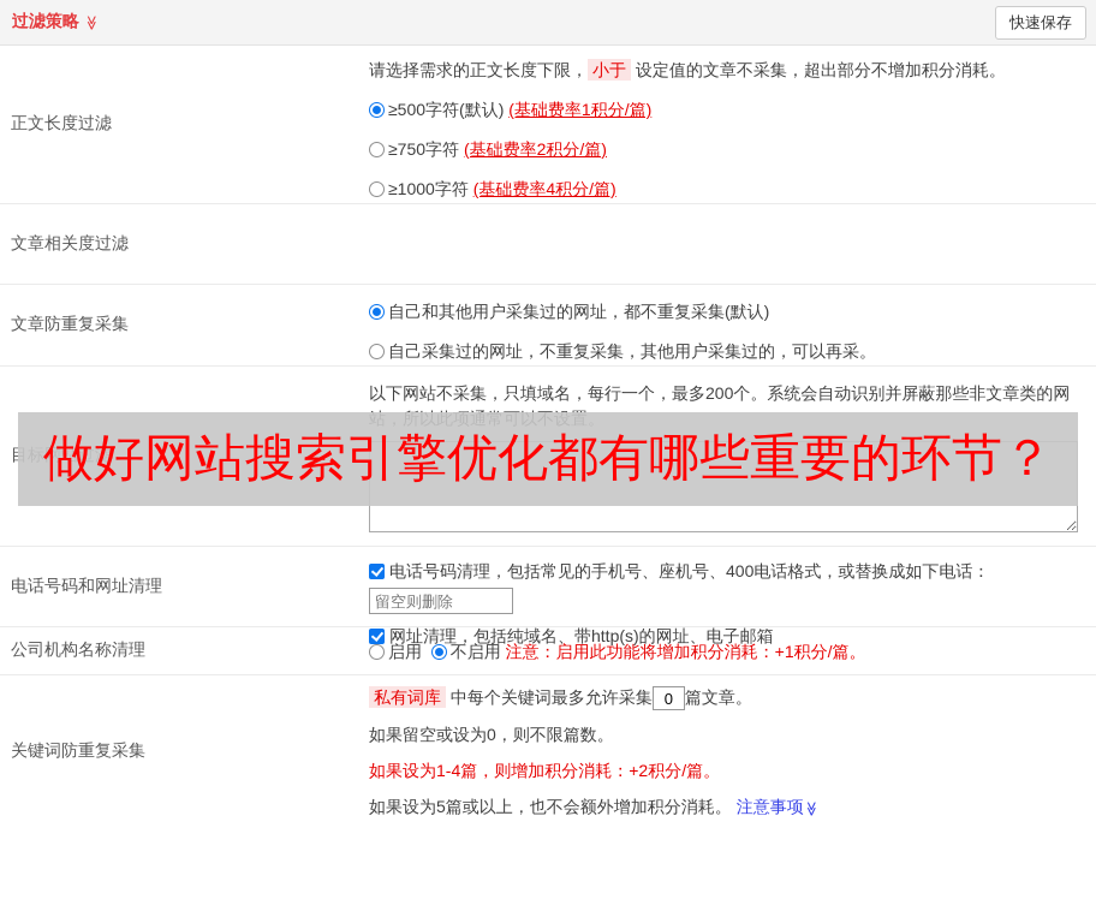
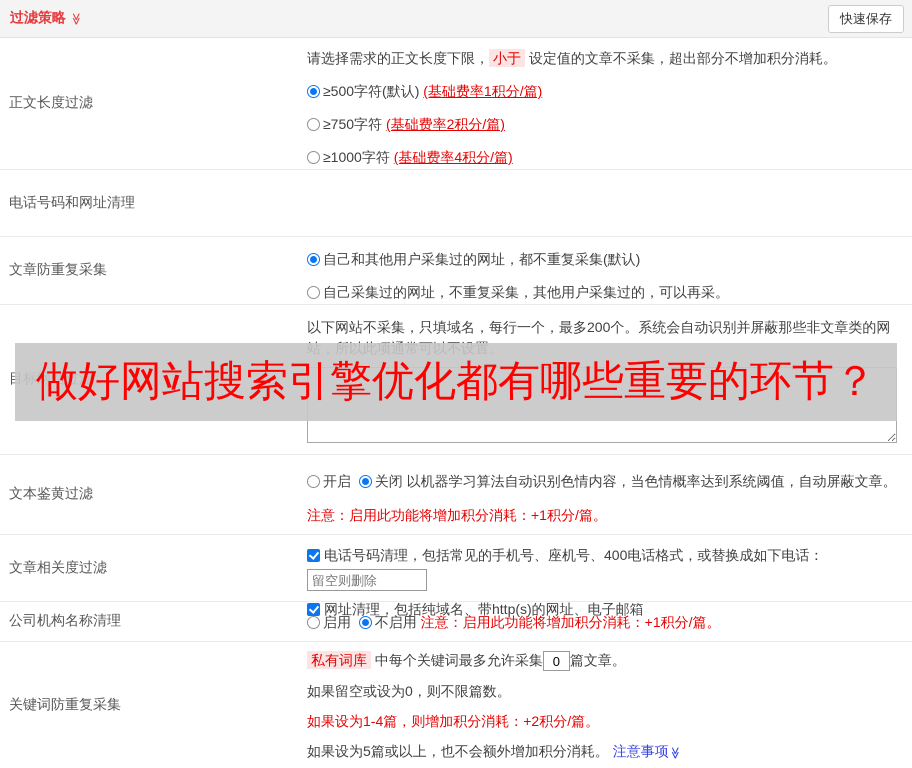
  快速保存
  正文长度过滤
  请选择需求的正文长度下限， 小于 设定值的文章不采集，超出部分不增加积分消耗。
  ≥500字符(默认) (基础费率1积分/篇)
  ≥750字符 (基础费率2积分/篇)
  ≥1000字符 (基础费率4积分/篇)
- 文章相关度过滤
+ 电话号码和网址清理
  文章防重复采集
  自己和其他用户采集过的网址，都不重复采集(默认)
  自己采集过的网址，不重复采集，其他用户采集过的，可以再采。
  以下网站不采集，只填域名，每行一个，最多200个。系统会自动识别并屏蔽那些非文章类的网
+ 文本鉴黄过滤
+ 开启 关闭 以机器学习算法自动识别色情内容，当色情概率达到系统阈值，自动屏蔽文章。
+ 注意：启用此功能将增加积分消耗：+1积分/篇。
- 电话号码和网址清理
+ 文章相关度过滤
  电话号码清理，包括常见的手机号、座机号、400电话格式，或替换成如下电话： 留空则删除
  网址清理，包括纯域名、带http(s)的网址、电子邮箱
  公司机构名称清理
  启用 不启用 注意：启用此功能将增加积分消耗：+1积分/篇。
  关键词防重复采集
  私有词库 中每个关键词最多允许采集 0 篇文章。
  如果留空或设为0，则不限篇数。
  如果设为1-4篇，则增加积分消耗：+2积分/篇。
  做好网站搜索引擎优化都有哪些重要的环节？
